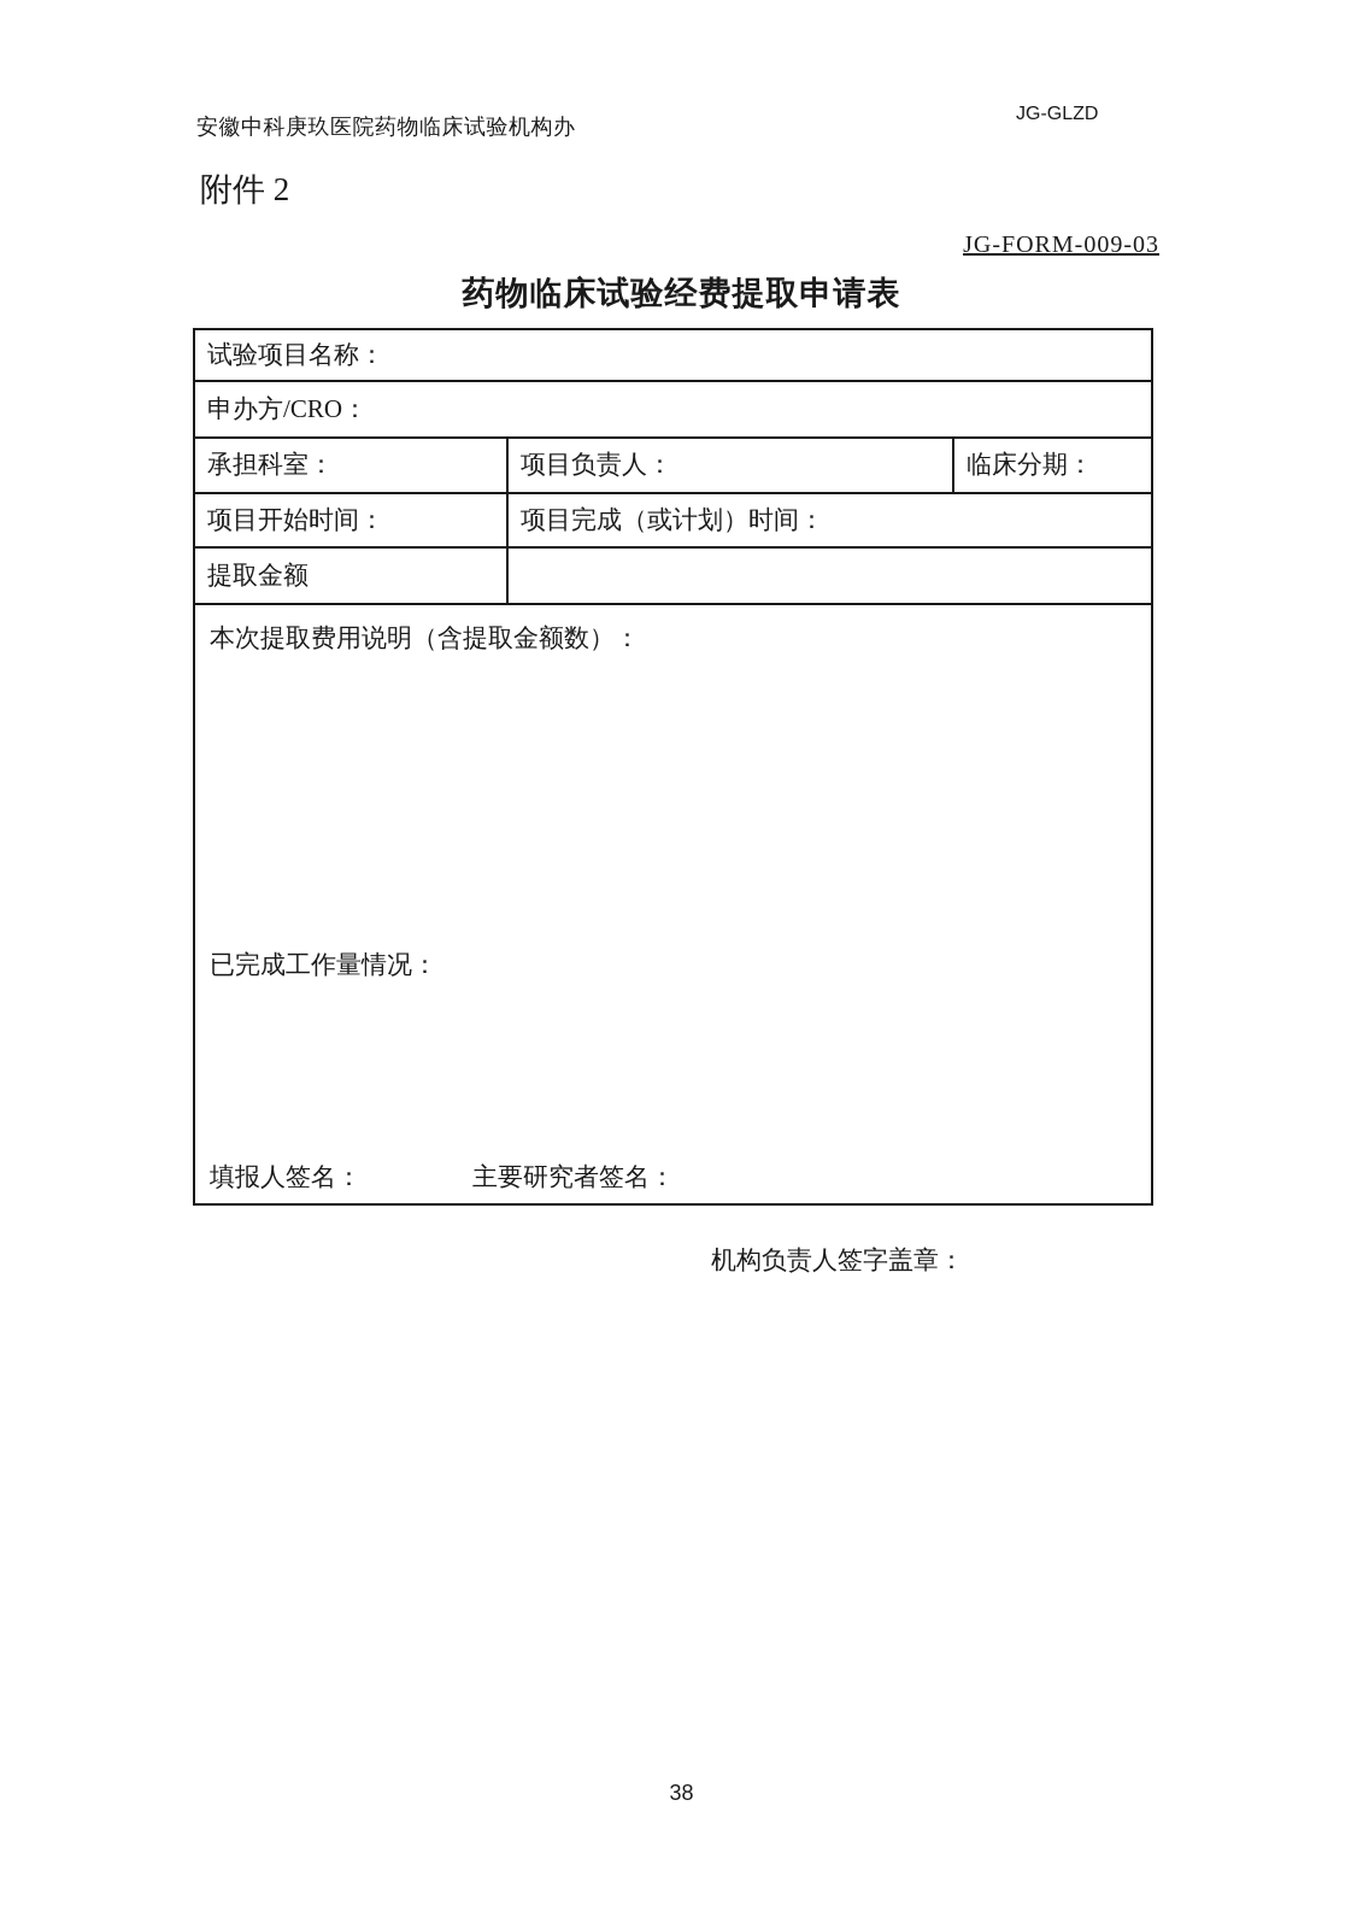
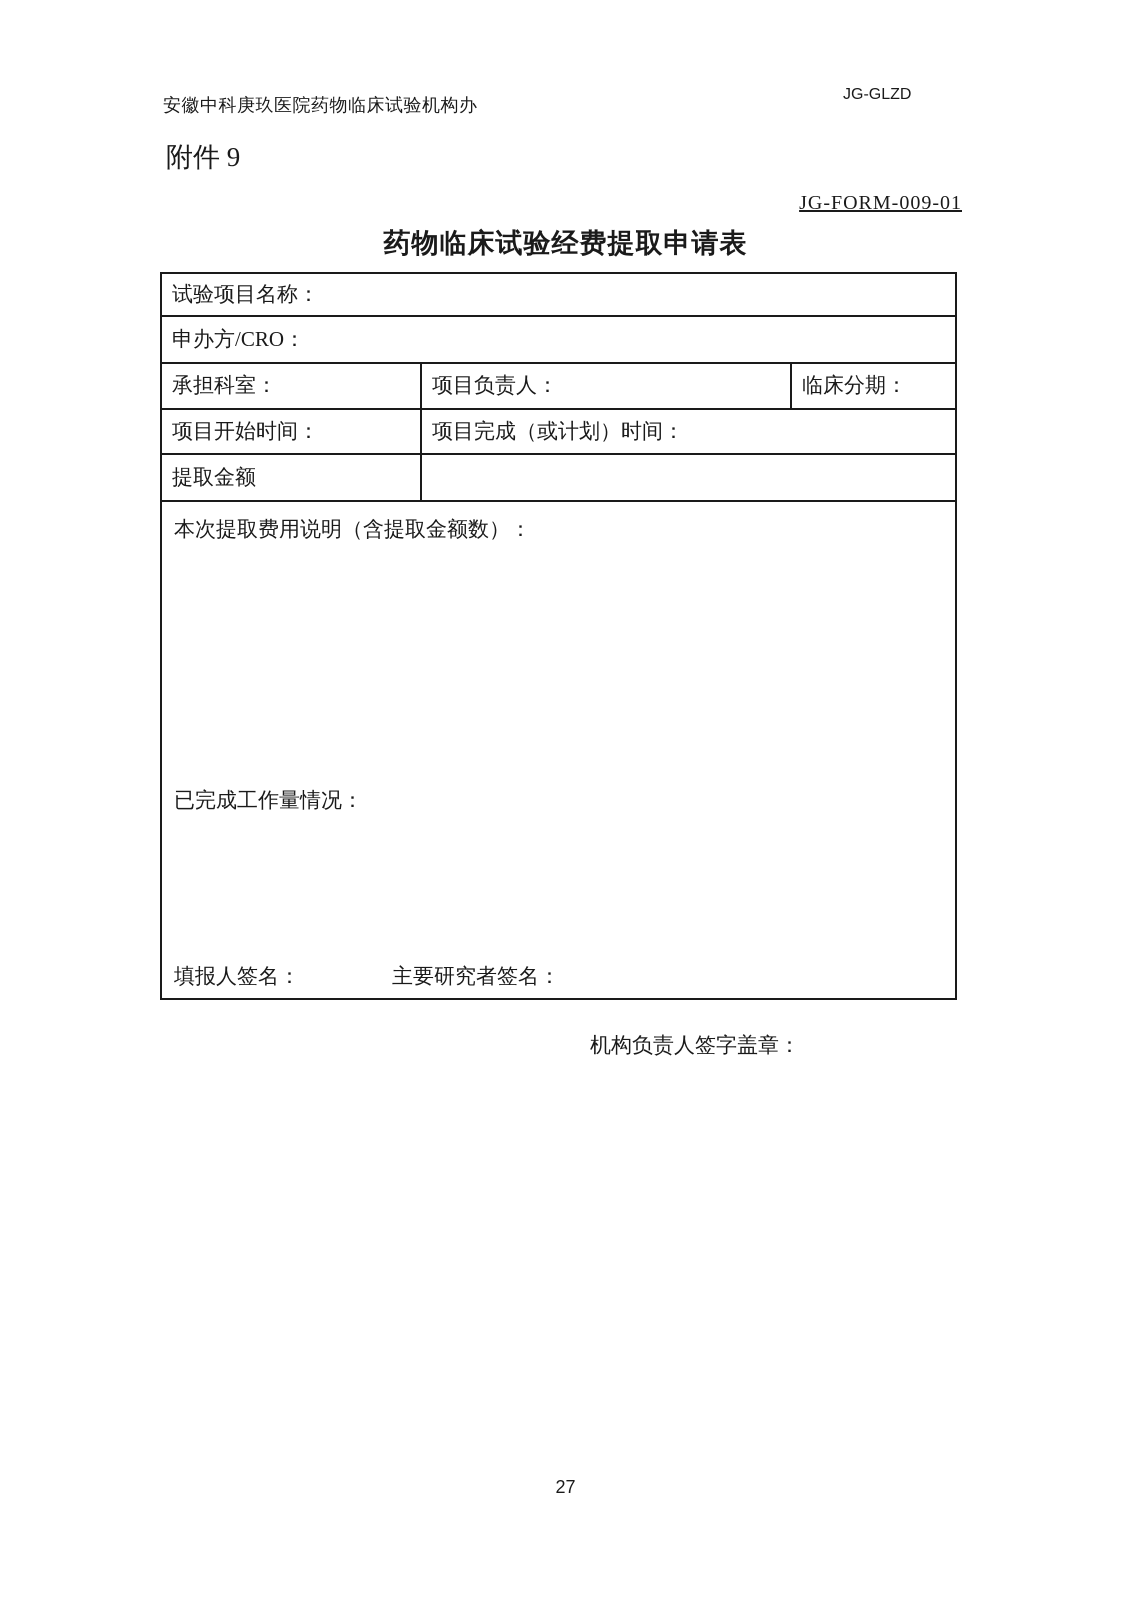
  安徽中科庚玖医院药物临床试验机构办
  JG-GLZD
- 附件 2
+ 附件 9
- JG-FORM-009-03
+ JG-FORM-009-01
  药物临床试验经费提取申请表
  试验项目名称：
  申办方/CRO：
  承担科室：	项目负责人：	临床分期：
  项目开始时间：	项目完成（或计划）时间：
  提取金额
  本次提取费用说明（含提取金额数）： 已完成工作量情况： 填报人签名： 主要研究者签名：
  机构负责人签字盖章：
- 38
+ 27
